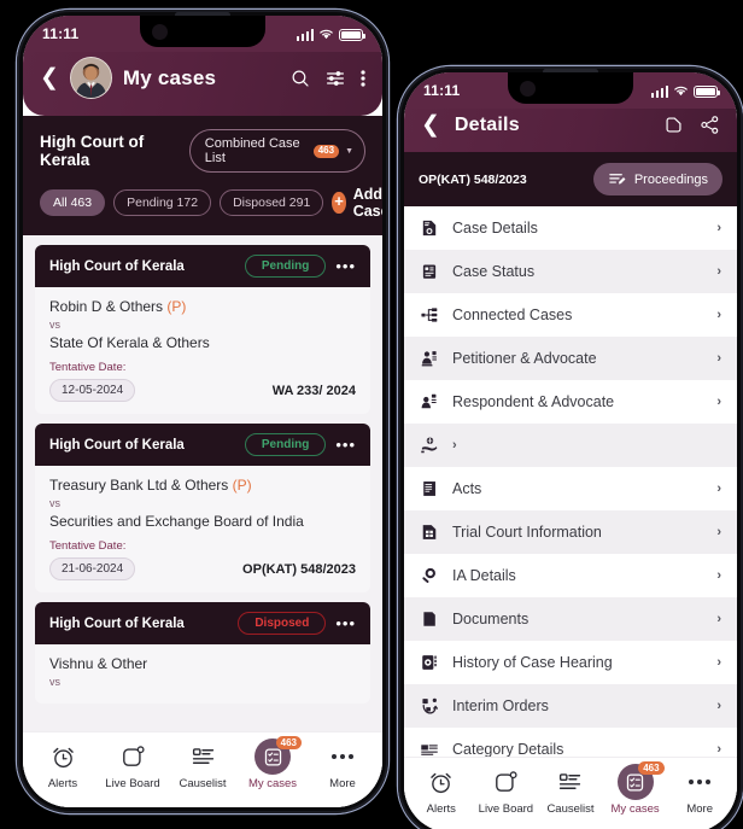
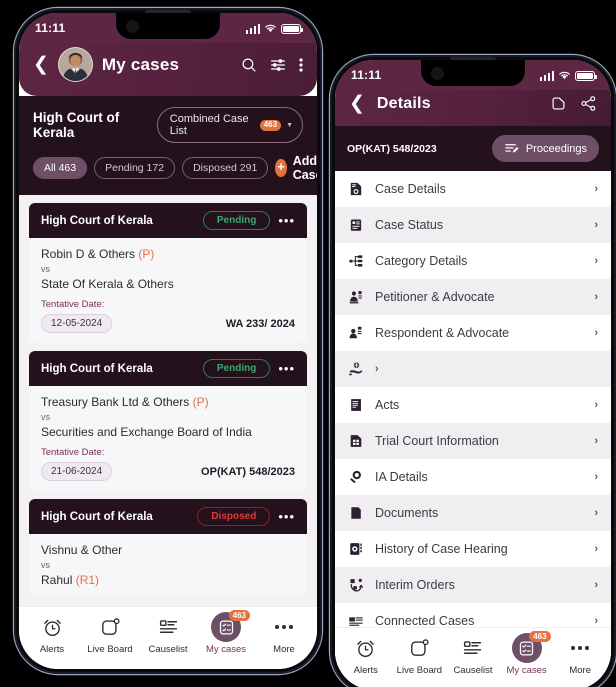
  11:11
  ❮
  My cases
  High Court of Kerala
  Combined Case List
  463
  All 463
  Pending 172
  Disposed 291
  +
  Add Cas
  High Court of Kerala
  Pending
  •••
  Robin D & Others (P)
  vs
  State Of Kerala & Others
  Tentative Date:
  12-05-2024
  WA 233/ 2024
  High Court of Kerala
  Pending
  •••
  Treasury Bank Ltd & Others (P)
  vs
  Securities and Exchange Board of India
  Tentative Date:
  21-06-2024
  OP(KAT) 548/2023
  High Court of Kerala
  Disposed
  •••
  Vishnu & Other
  vs
+ Rahul (R1)
  Alerts
  Live Board
  Causelist
  463
  My cases
  More
  11:11
  ❮
  Details
  OP(KAT) 548/2023
  Proceedings
  Case Details
  ›
  Case Status
  ›
- Connected Cases
+ Category Details
  ›
  Petitioner & Advocate
  ›
  Respondent & Advocate
  ›
  ›
  Acts
  ›
  Trial Court Information
  ›
  IA Details
  ›
  Documents
  ›
  History of Case Hearing
  ›
  Interim Orders
  ›
- Category Details
+ Connected Cases
  ›
  Alerts
  Live Board
  Causelist
  463
  My cases
  More
